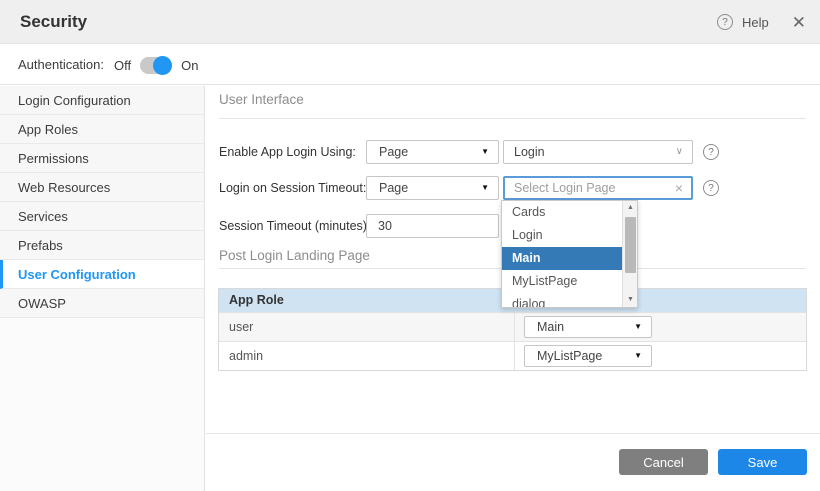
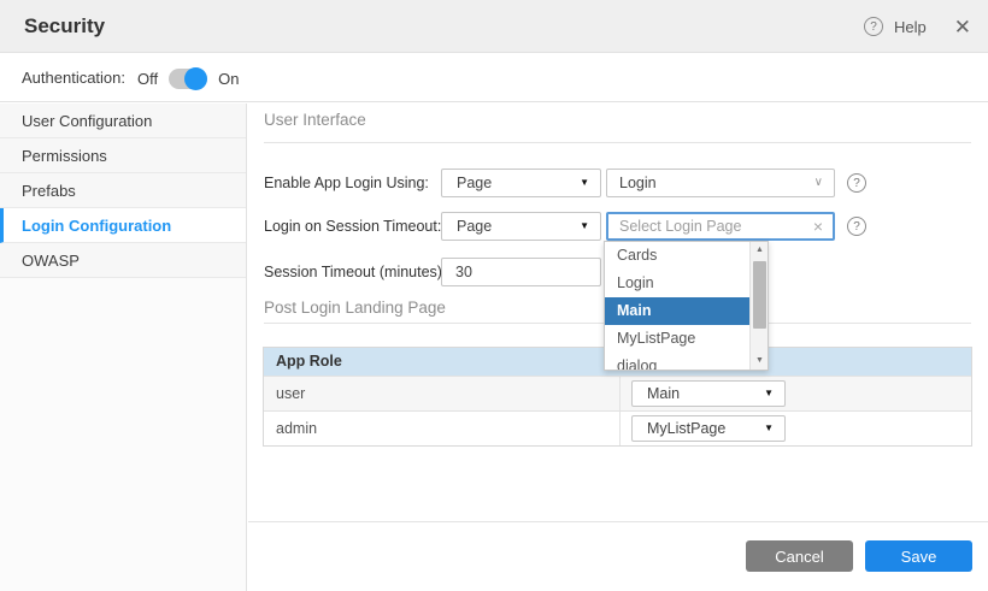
  Security
  ?
  Help
  ✕
  Authentication:
  Off
  On
- Login Configuration
+ User Configuration
- App Roles
  Permissions
- Web Resources
- Services
  Prefabs
- User Configuration
+ Login Configuration
  OWASP
  User Interface
  Enable App Login Using:
  Page
  ▼
  Login
  ∨
  ?
  Login on Session Timeout:
  Page
  ▼
  Select Login Page
  ×
  ?
  Session Timeout (minutes)
  30
  Post Login Landing Page
  App Role
  user
  Main
  ▼
  admin
  MyListPage
  ▼
  Cards
  Login
  Main
  MyListPage
  dialog
  Cancel
  Save
